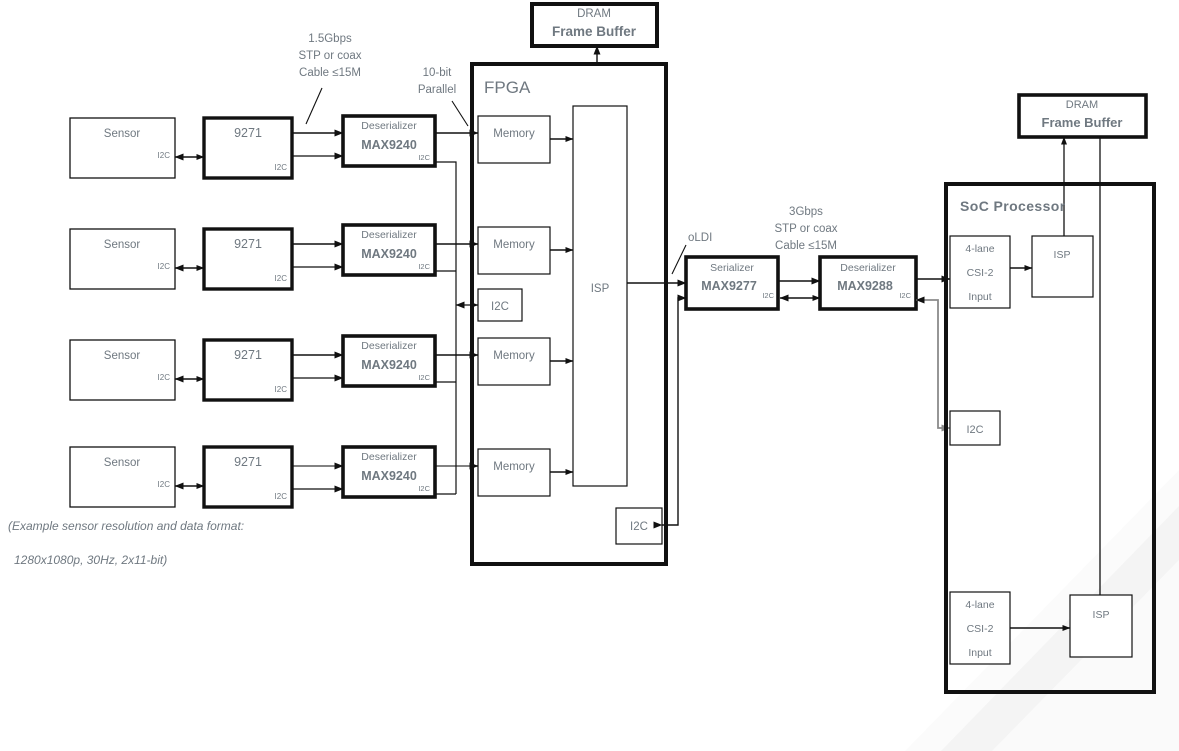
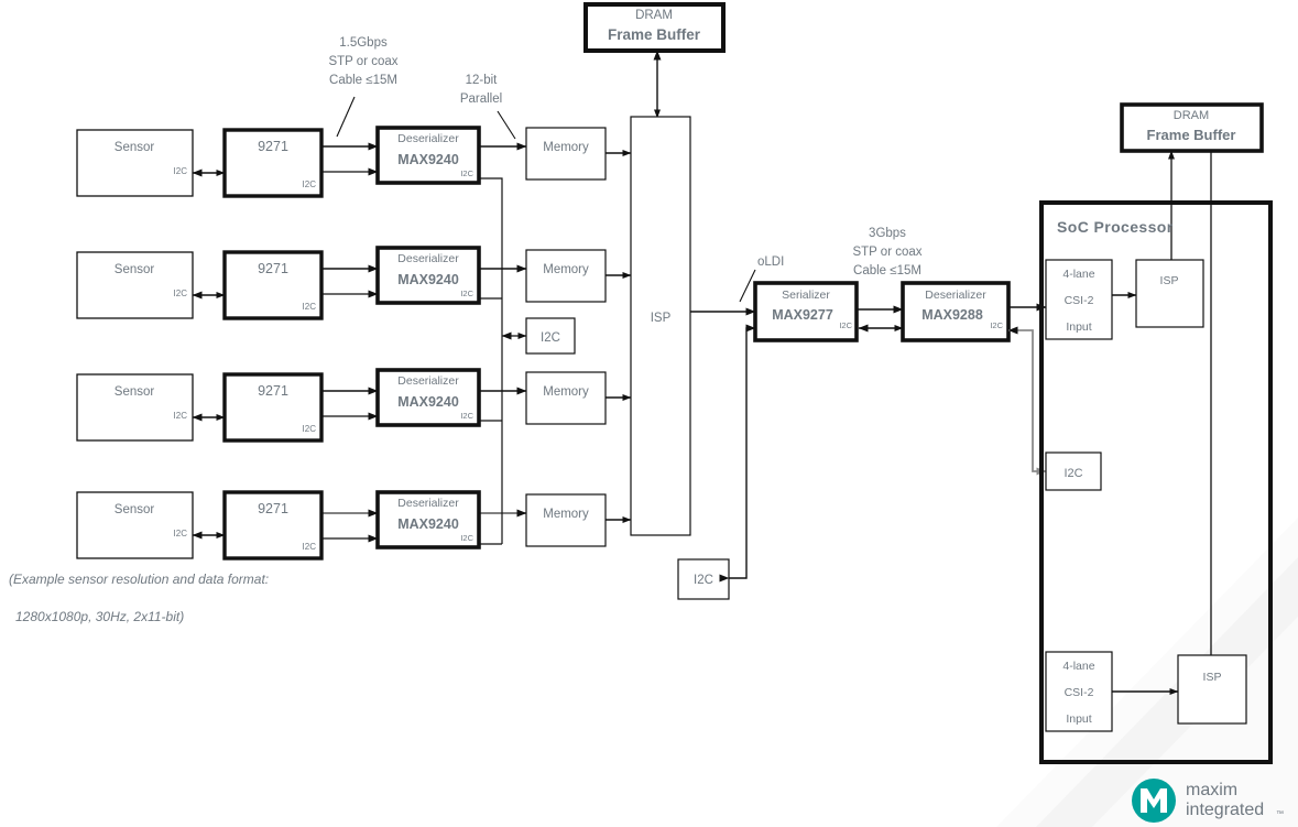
  DRAM
  Frame Buffer
- FPGA
  ISP
  Sensor
  I2C
  9271
  I2C
  Deserializer
  MAX9240
  I2C
  Memory
  Sensor
  I2C
  9271
  I2C
  Deserializer
  MAX9240
  I2C
  Memory
  Sensor
  I2C
  9271
  I2C
  Deserializer
  MAX9240
  I2C
  Memory
  Sensor
  I2C
  9271
  I2C
  Deserializer
  MAX9240
  I2C
  Memory
  I2C
  I2C
  Serializer
  MAX9277
  I2C
  Deserializer
  MAX9288
  I2C
  DRAM
  Frame Buffer
  SoC Processor
  4-lane
  CSI-2
  Input
  ISP
  I2C
  4-lane
  CSI-2
  Input
  ISP
  1.5Gbps
  STP or coax
  Cable ≤15M
- 10-bit
+ 12-bit
  Parallel
  oLDI
  3Gbps
  STP or coax
  Cable ≤15M
  (Example sensor resolution and data format:
  1280x1080p, 30Hz, 2x11-bit)
+ maxim
+ integrated
